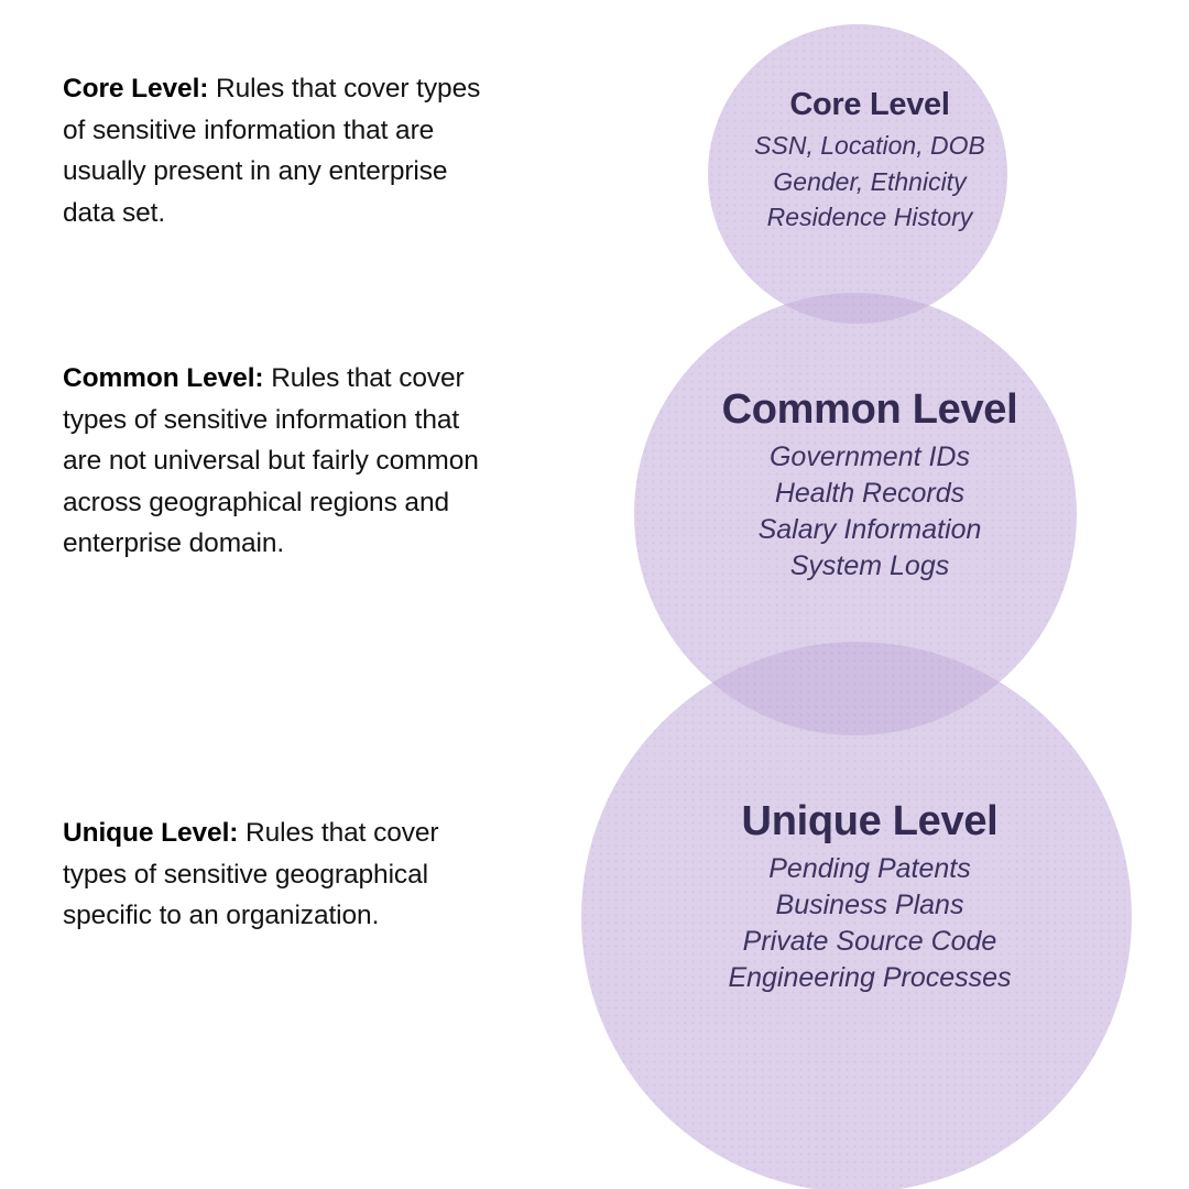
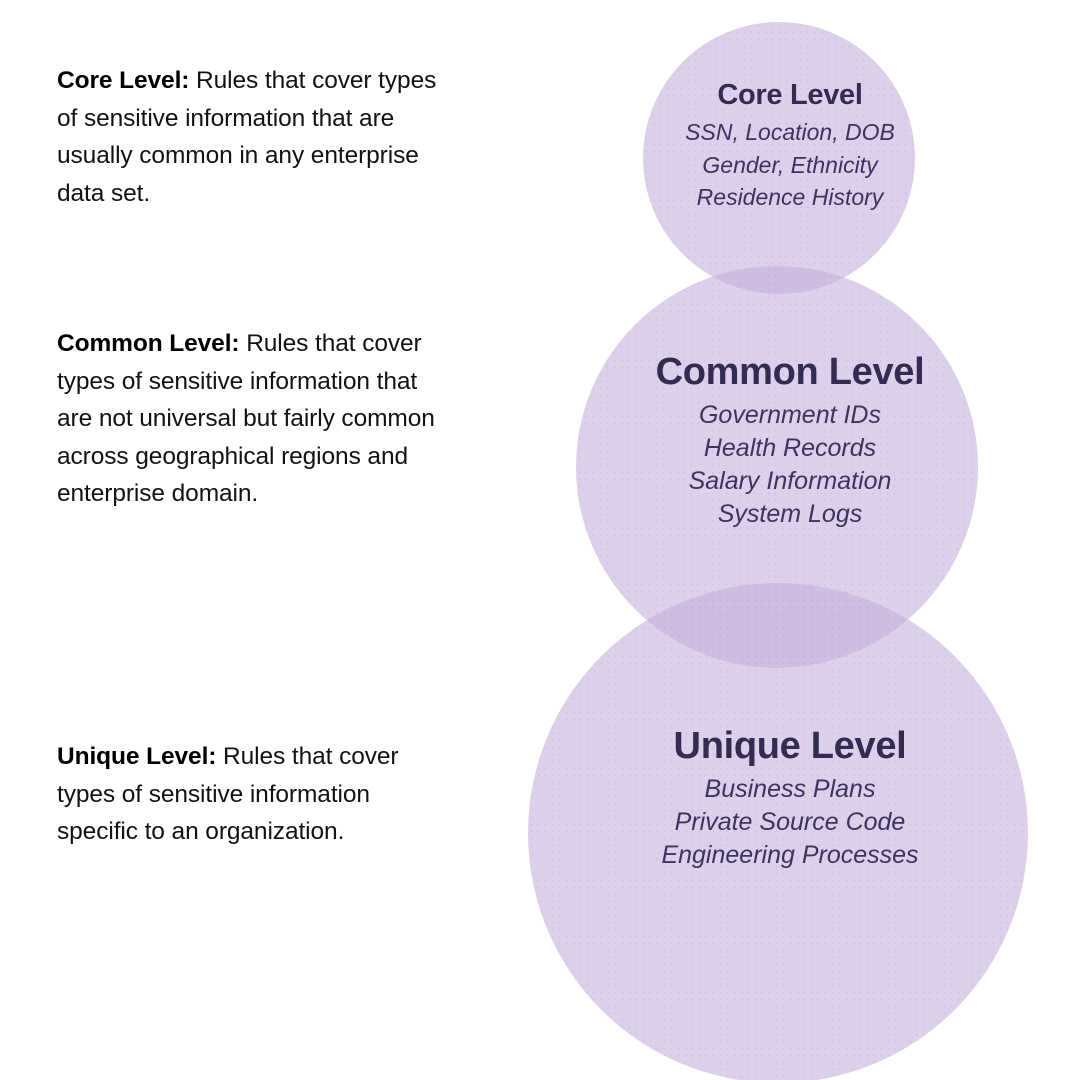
- Core Level: Rules that cover types of sensitive information that are usually present in any enterprise data set.
+ Core Level: Rules that cover types of sensitive information that are usually common in any enterprise data set.
  Common Level: Rules that cover types of sensitive information that are not universal but fairly common across geographical regions and enterprise domain.
- Unique Level: Rules that cover types of sensitive geographical specific to an organization.
+ Unique Level: Rules that cover types of sensitive information specific to an organization.
  Core Level
  SSN, Location, DOB
  Gender, Ethnicity
  Residence History
  Common Level
  Government IDs
  Health Records
  Salary Information
  System Logs
  Unique Level
- Pending Patents
  Business Plans
  Private Source Code
  Engineering Processes
